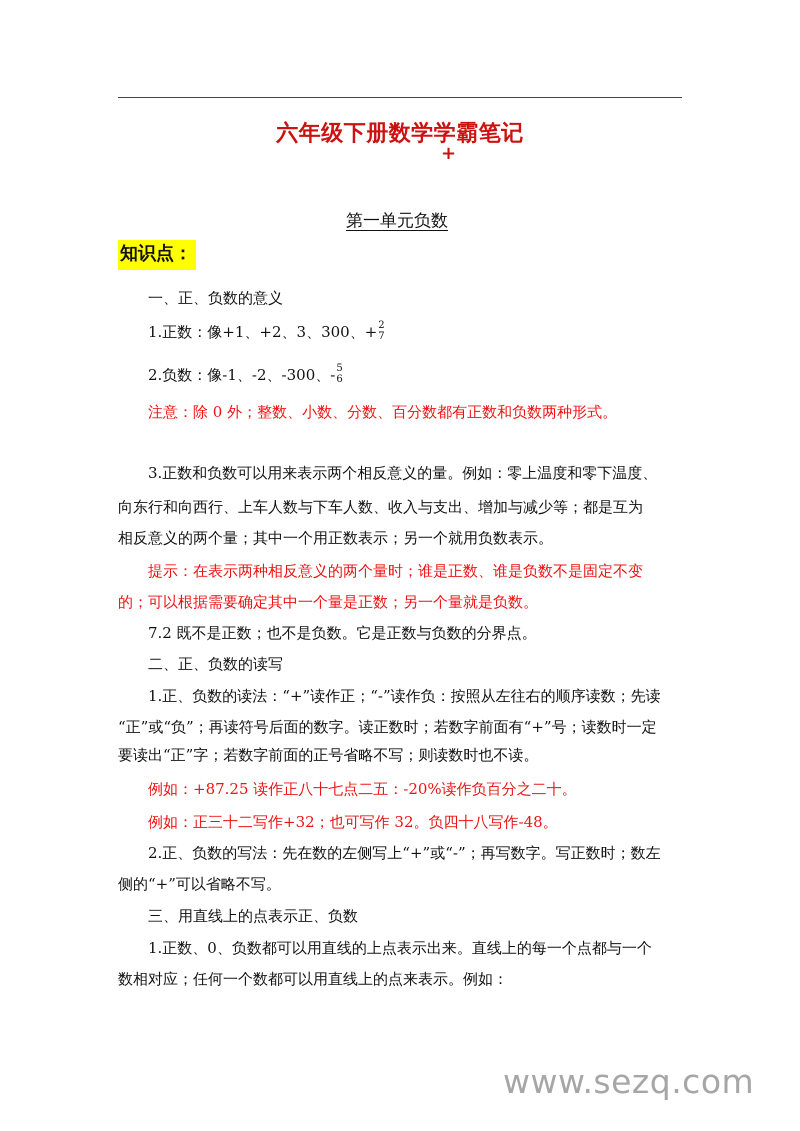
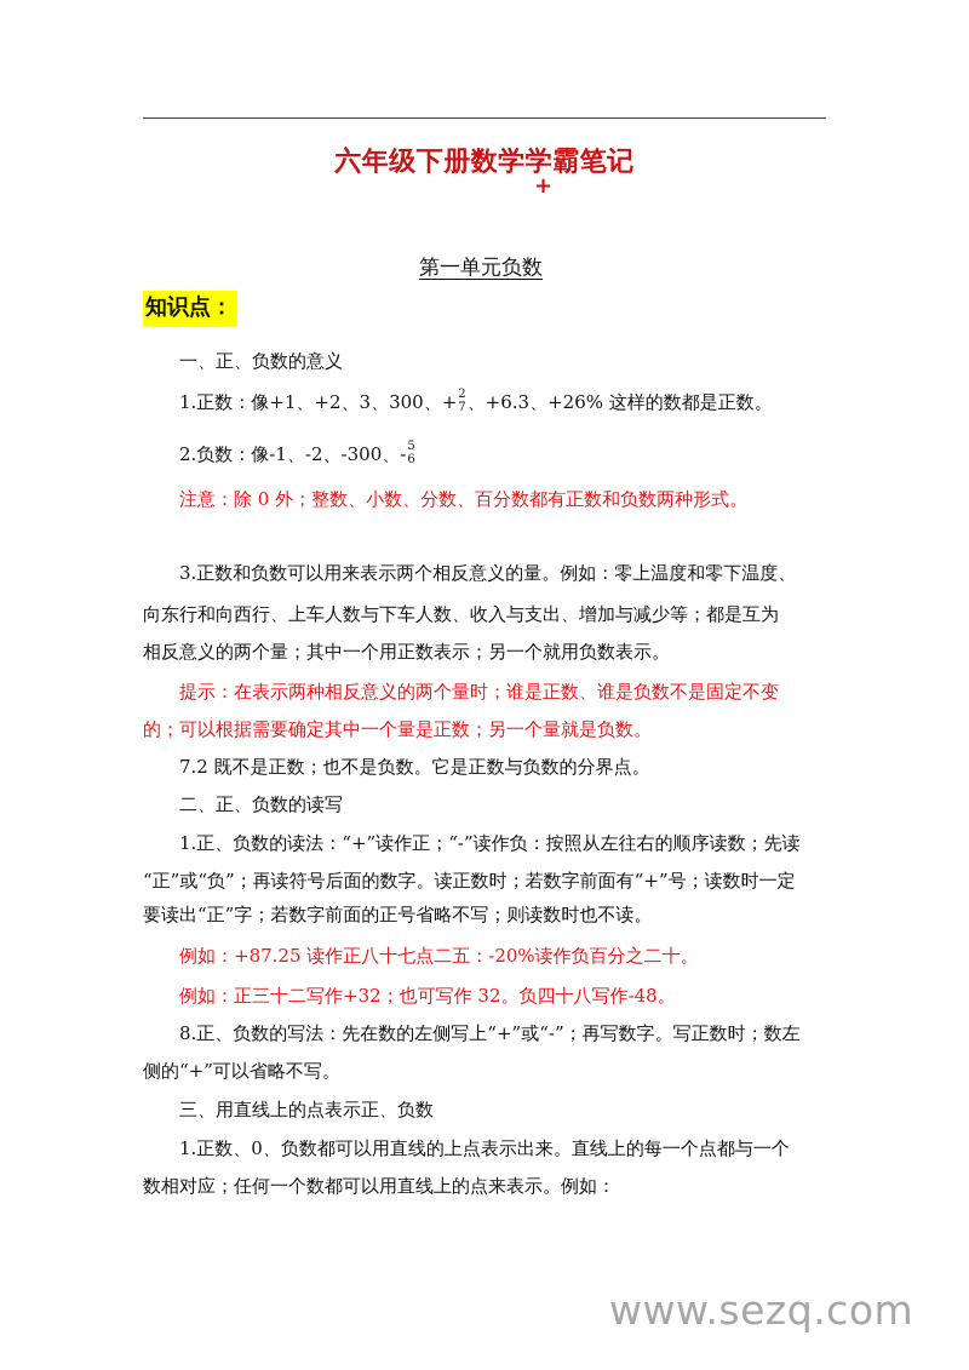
  六年级下册数学学霸笔记
  +
  第一单元负数
  知识点：
  一、正、负数的意义
  1.正数：像+1、+2、3、300、+
  2
  7
+ 、+6.3、+26% 这样的数都是正数。
  2.负数：像-1、-2、-300、-
  5
  6
  注意：除 0 外；整数、小数、分数、百分数都有正数和负数两种形式。
  3.正数和负数可以用来表示两个相反意义的量。例如：零上温度和零下温度、
  向东行和向西行、上车人数与下车人数、收入与支出、增加与减少等；都是互为
  相反意义的两个量；其中一个用正数表示；另一个就用负数表示。
  提示：在表示两种相反意义的两个量时；谁是正数、谁是负数不是固定不变
  的；可以根据需要确定其中一个量是正数；另一个量就是负数。
  7.2 既不是正数；也不是负数。它是正数与负数的分界点。
  二、正、负数的读写
  1.正、负数的读法：“+”读作正；“-”读作负：按照从左往右的顺序读数；先读
  “正”或“负”；再读符号后面的数字。读正数时；若数字前面有“+”号；读数时一定
  要读出“正”字；若数字前面的正号省略不写；则读数时也不读。
  例如：+87.25 读作正八十七点二五：-20%读作负百分之二十。
  例如：正三十二写作+32；也可写作 32。负四十八写作-48。
- 2.正、负数的写法：先在数的左侧写上“+”或“-”；再写数字。写正数时；数左
+ 8.正、负数的写法：先在数的左侧写上“+”或“-”；再写数字。写正数时；数左
  侧的“+”可以省略不写。
  三、用直线上的点表示正、负数
  1.正数、0、负数都可以用直线的上点表示出来。直线上的每一个点都与一个
  数相对应；任何一个数都可以用直线上的点来表示。例如：
  www.sezq.com
